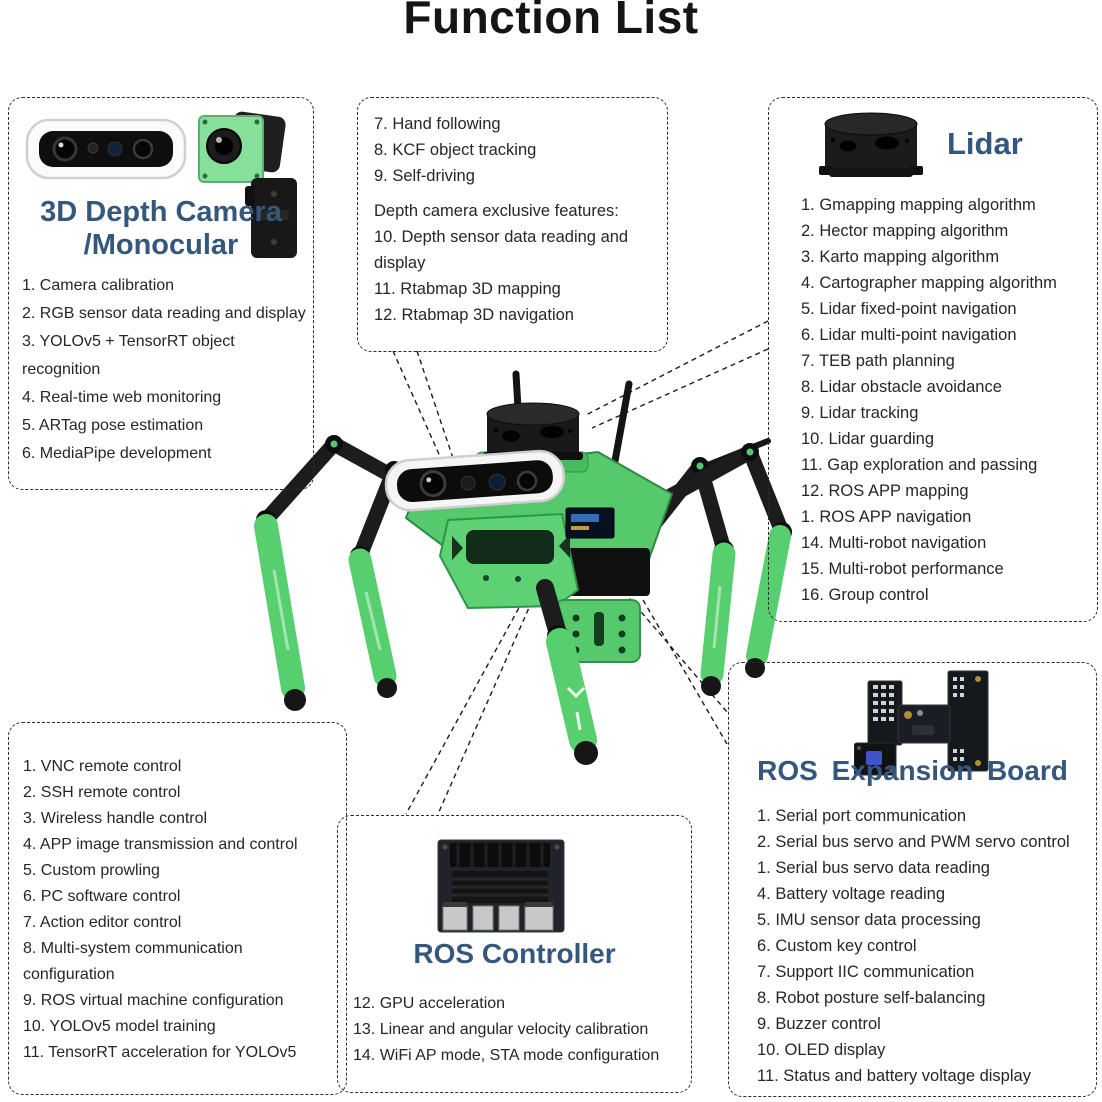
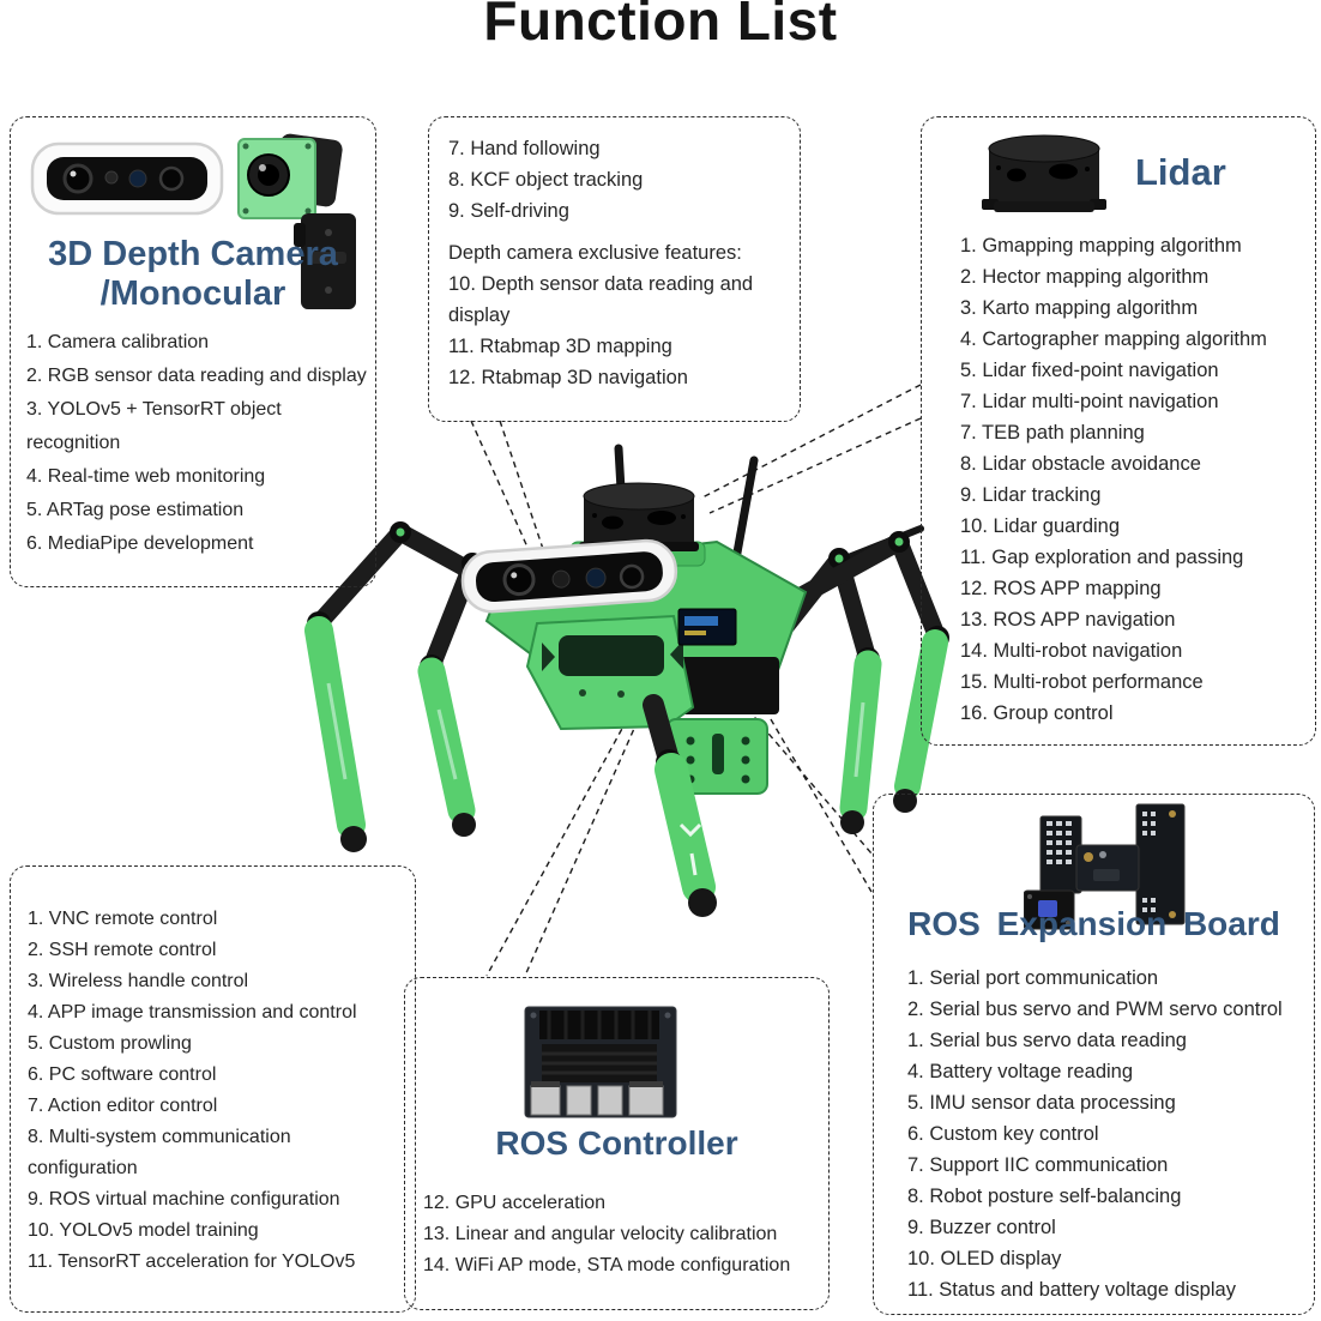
  Function List
  3D Depth Camera
  /Monocular
  1. Camera calibration
  2. RGB sensor data reading and display
  3. YOLOv5 + TensorRT object recognition
  4. Real-time web monitoring
  5. ARTag pose estimation
  6. MediaPipe development
  7. Hand following
  8. KCF object tracking
  9. Self-driving
  Depth camera exclusive features:
  10. Depth sensor data reading and display
  11. Rtabmap 3D mapping
  12. Rtabmap 3D navigation
  Lidar
  1. Gmapping mapping algorithm
  2. Hector mapping algorithm
  3. Karto mapping algorithm
  4. Cartographer mapping algorithm
  5. Lidar fixed-point navigation
- 6. Lidar multi-point navigation
+ 7. Lidar multi-point navigation
  7. TEB path planning
  8. Lidar obstacle avoidance
  9. Lidar tracking
  10. Lidar guarding
  11. Gap exploration and passing
  12. ROS APP mapping
- 1. ROS APP navigation
+ 13. ROS APP navigation
  14. Multi-robot navigation
  15. Multi-robot performance
  16. Group control
  1. VNC remote control
  2. SSH remote control
  3. Wireless handle control
  4. APP image transmission and control
  5. Custom prowling
  6. PC software control
  7. Action editor control
  8. Multi-system communication configuration
  9. ROS virtual machine configuration
  10. YOLOv5 model training
  11. TensorRT acceleration for YOLOv5
  ROS Controller
  12. GPU acceleration
  13. Linear and angular velocity calibration
  14. WiFi AP mode, STA mode configuration
  ROS Expansion Board
  1. Serial port communication
  2. Serial bus servo and PWM servo control
  1. Serial bus servo data reading
  4. Battery voltage reading
  5. IMU sensor data processing
  6. Custom key control
  7. Support IIC communication
  8. Robot posture self-balancing
  9. Buzzer control
  10. OLED display
  11. Status and battery voltage display
